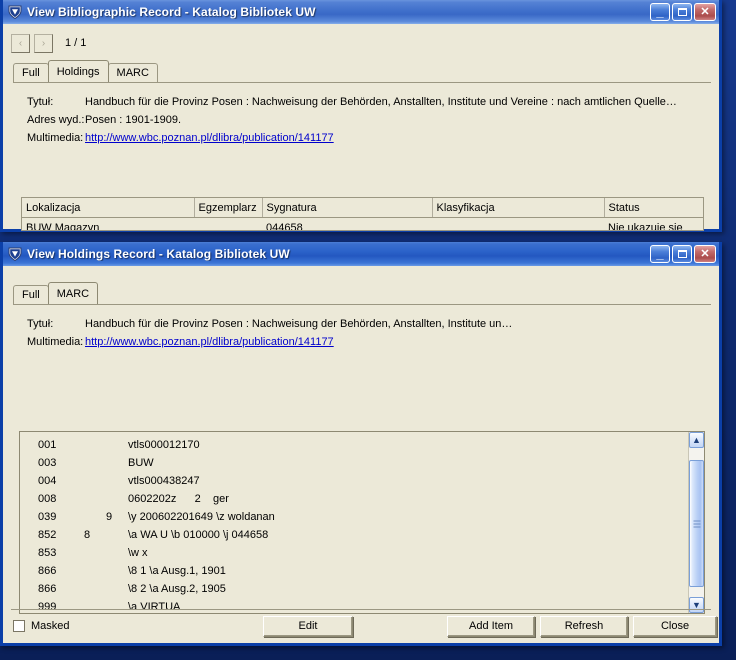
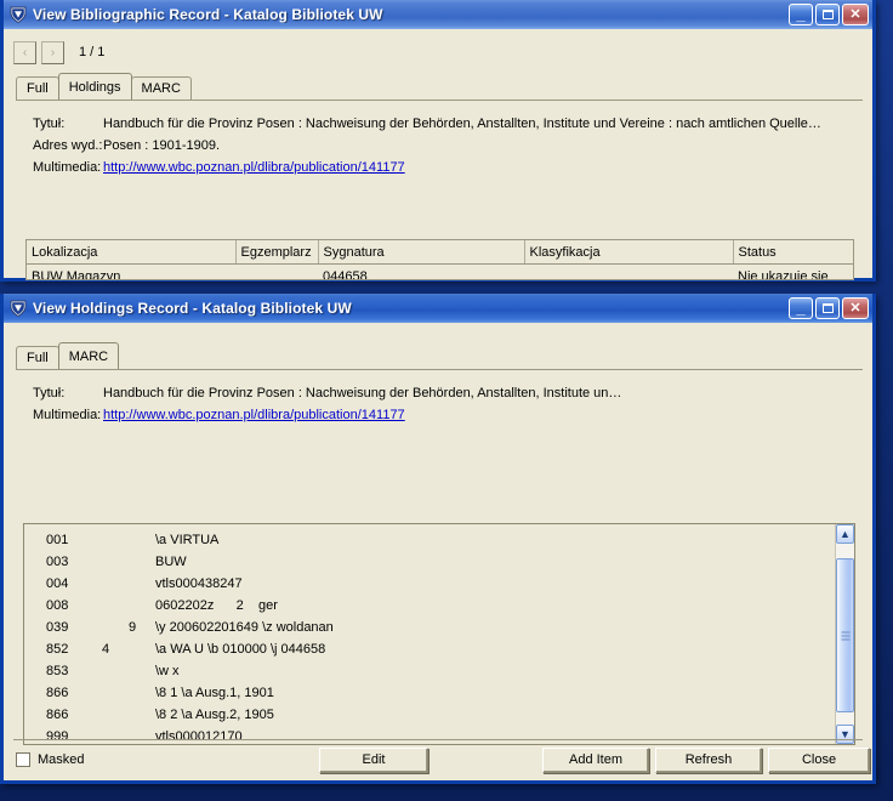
  View Bibliographic Record - Katalog Bibliotek UW
  _
  ✕
  ‹
  ›
  1 / 1
  Full
  Holdings
  MARC
  Tytuł:
  Handbuch für die Provinz Posen : Nachweisung der Behörden, Anstallten, Institute und Vereine : nach amtlichen Quelle…
  Adres wyd.:
  Posen : 1901-1909.
  Multimedia:
  http://www.wbc.poznan.pl/dlibra/publication/141177
  Lokalizacja	Egzemplarz	Sygnatura	Klasyfikacja	Status
  BUW Magazyn		044658		Nie ukazuje się
  View Holdings Record - Katalog Bibliotek UW
  _
  ✕
  Full
  MARC
  Tytuł:
  Handbuch für die Provinz Posen : Nachweisung der Behörden, Anstallten, Institute un…
  Multimedia:
  http://www.wbc.poznan.pl/dlibra/publication/141177
  001
- vtls000012170
+ \a VIRTUA
  003
  BUW
  004
  vtls000438247
  008
  0602202z 2 ger
  039
  9
  \y 200602201649 \z woldanan
  852
- 8
+ 4
  \a WA U \b 010000 \j 044658
  853
  \w x
  866
  \8 1 \a Ausg.1, 1901
  866
  \8 2 \a Ausg.2, 1905
  999
- \a VIRTUA
+ vtls000012170
  ▲
  ▼
  Masked
  Edit
  Add Item
  Refresh
  Close
